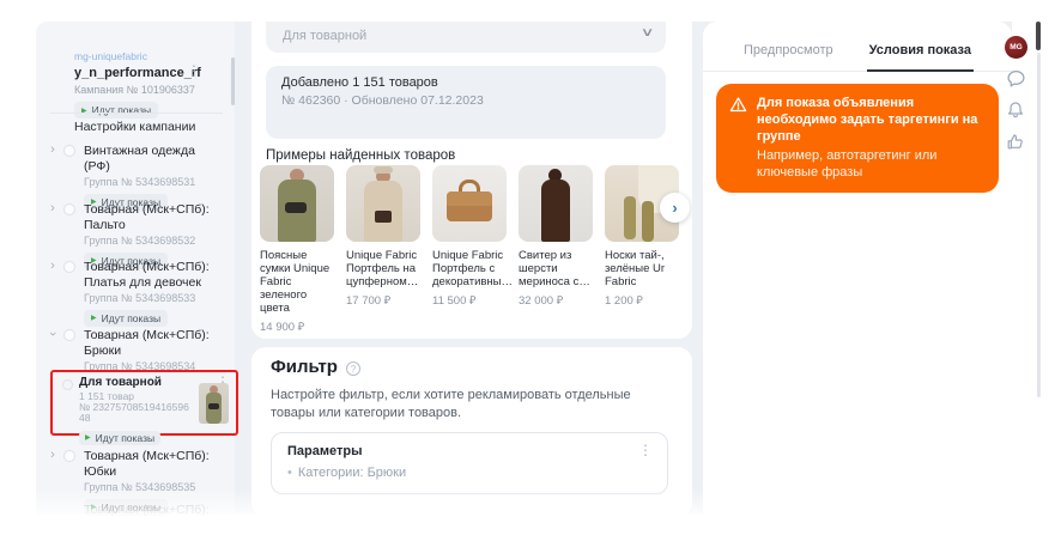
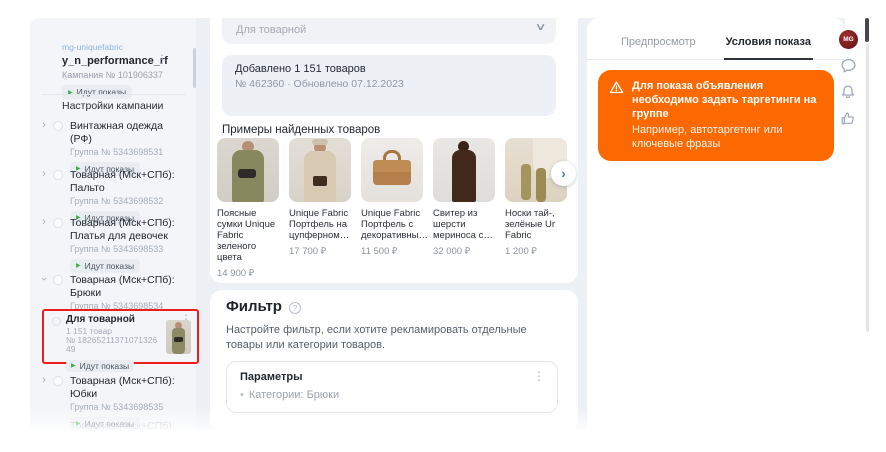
  mg-uniquefabric
  y_n_performance_rf
  ⋮
  Кампания № 101906337
  Идут показы
  Настройки кампании
  ›
  Винтажная одежда (РФ)
  Группа № 5343698531
  Идут показы
  ›
  Товарная (Мск+СПб): Пальто
  Группа № 5343698532
  Идут показы
  ›
  Товарная (Мск+СПб): Платья для девочек
  Группа № 5343698533
  Идут показы
  Товарная (Мск+СПб): Брюки
  Группа № 5343698534
  ⋮
  Для товарной
  1 151 товар
- № 2327570851941659648
+ № 1826521137107132649
  Идут показы
  ›
  Товарная (Мск+СПб): Юбки
  Группа № 5343698535
  Для товарной
  ∨
  Добавлено 1 151 товаров
  № 462360 · Обновлено 07.12.2023
  Примеры найденных товаров
  Поясные сумки Unique Fabric зеленого цвета
  14 900 ₽
  Unique Fabric Портфель на цупферном…
  17 700 ₽
  Unique Fabric Портфель с декоративны…
  11 500 ₽
  Свитер из шерсти мериноса с…
  32 000 ₽
  Носки тай-, зелёные Ur Fabric
  1 200 ₽
  ›
  Фильтр
  ?
  Настройте фильтр, если хотите рекламировать отдельные товары или категории товаров.
  Параметры
  ⋮
  • Категории: Брюки
  Предпросмотр
  Условия показа
  Для показа объявления необходимо задать таргетинги на группе
  Например, автотаргетинг или ключевые фразы
